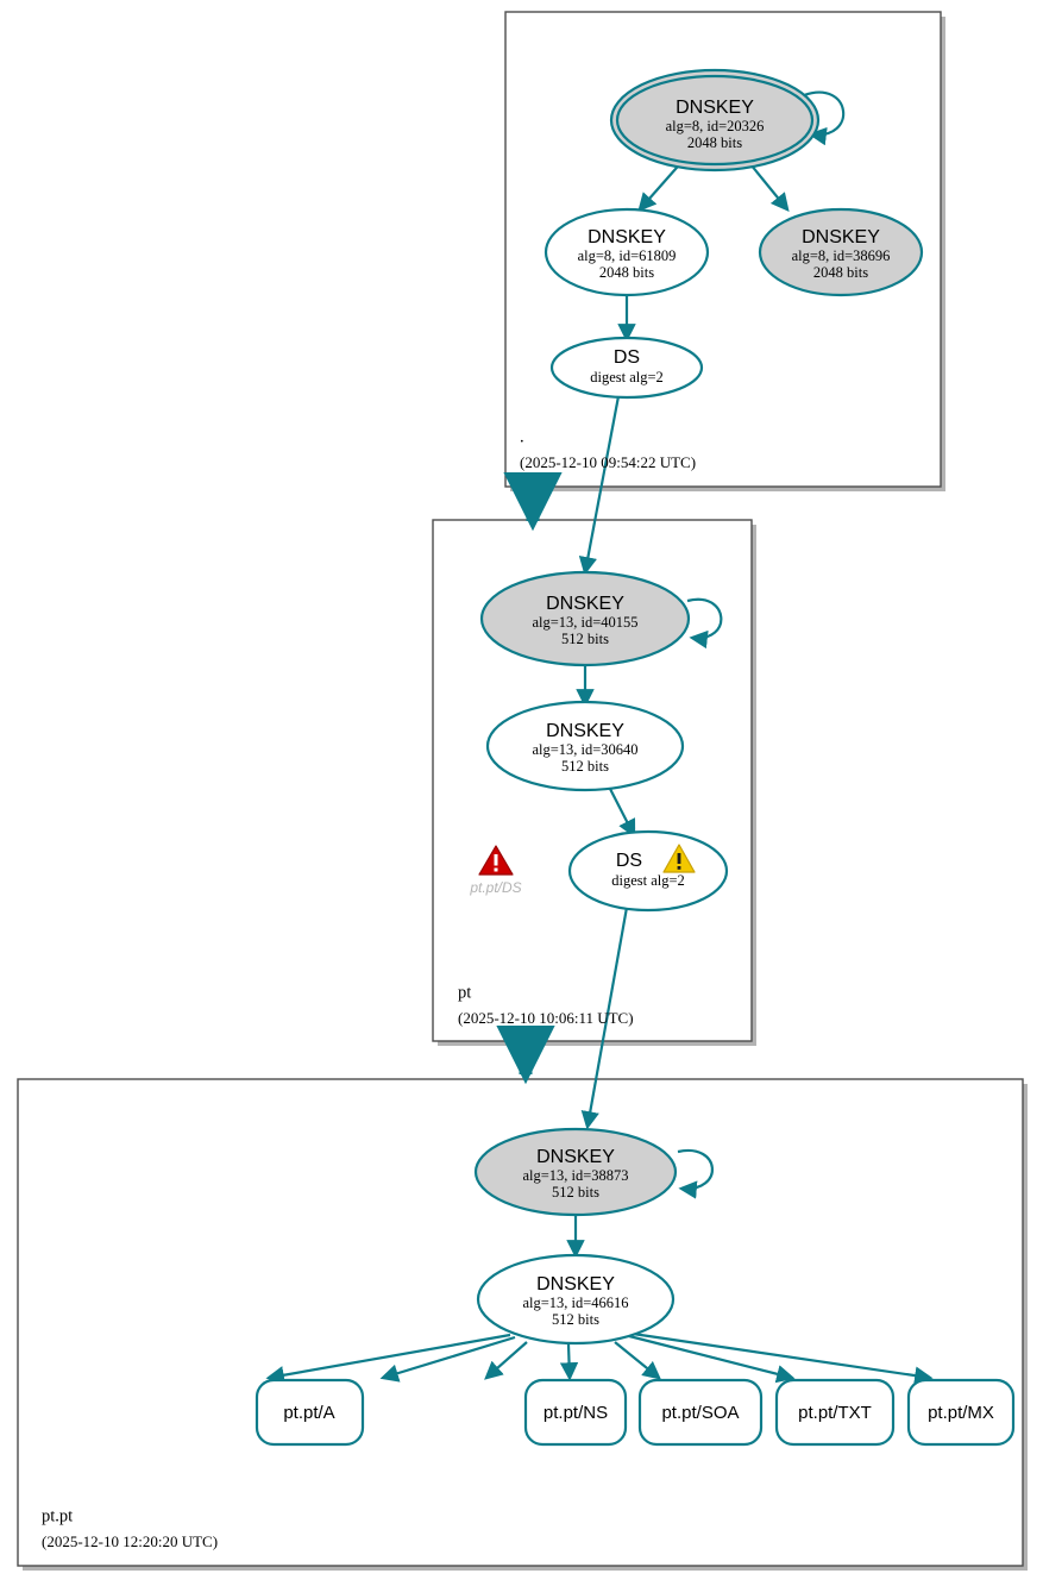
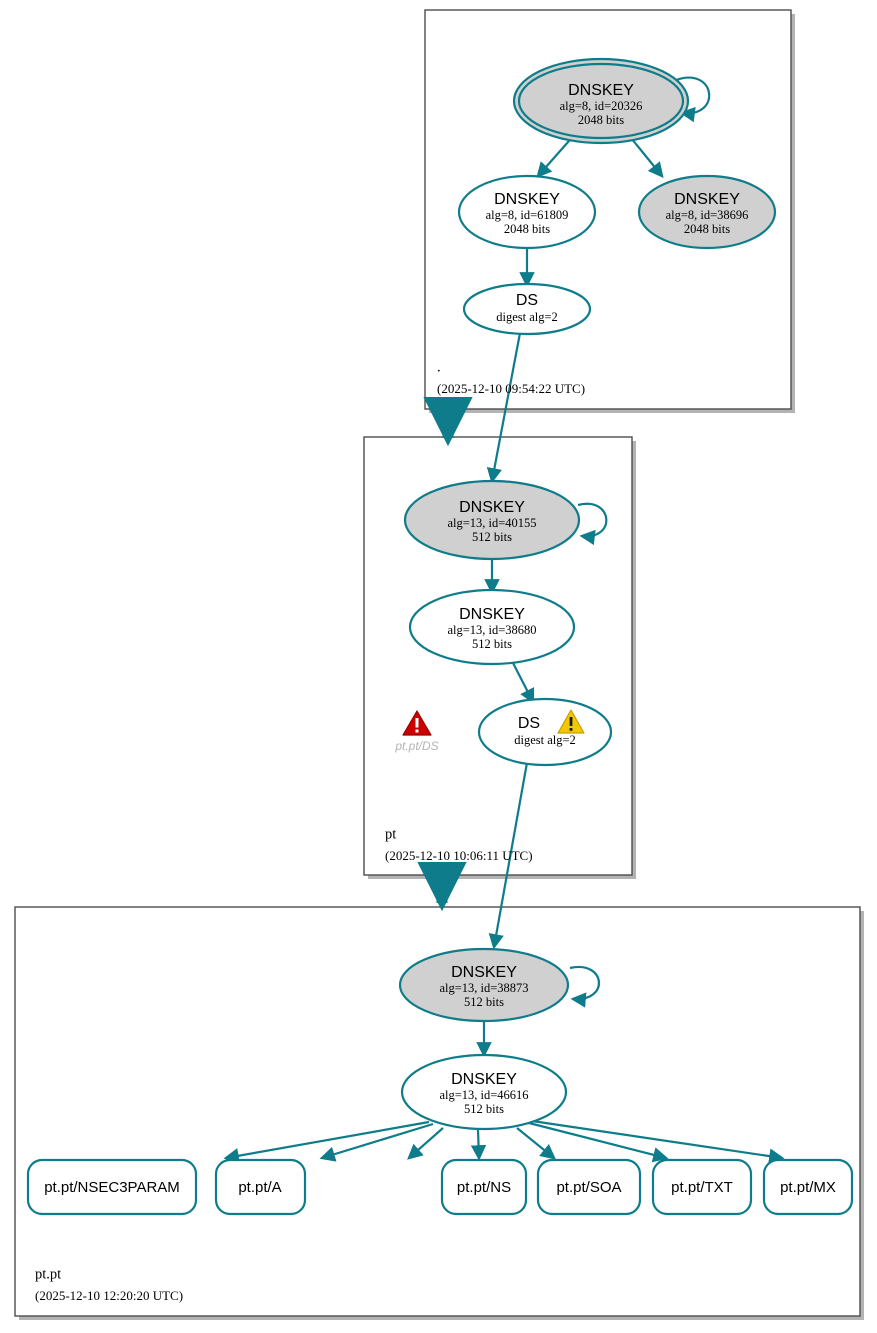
  DNSKEY
  alg=8, id=20326
  2048 bits
  DNSKEY
  alg=8, id=61809
  2048 bits
  DNSKEY
  alg=8, id=38696
  2048 bits
  DS
  digest alg=2
  .
  (2025-12-10 09:54:22 UTC)
  DNSKEY
  alg=13, id=40155
  512 bits
  DNSKEY
- alg=13, id=30640
+ alg=13, id=38680
  512 bits
  DS
  digest alg=2
  pt.pt/DS
  pt
  (2025-12-10 10:06:11 UTC)
  DNSKEY
  alg=13, id=38873
  512 bits
  DNSKEY
  alg=13, id=46616
  512 bits
+ pt.pt/NSEC3PARAM
  pt.pt/A
  pt.pt/NS
  pt.pt/SOA
  pt.pt/TXT
  pt.pt/MX
  pt.pt
  (2025-12-10 12:20:20 UTC)
